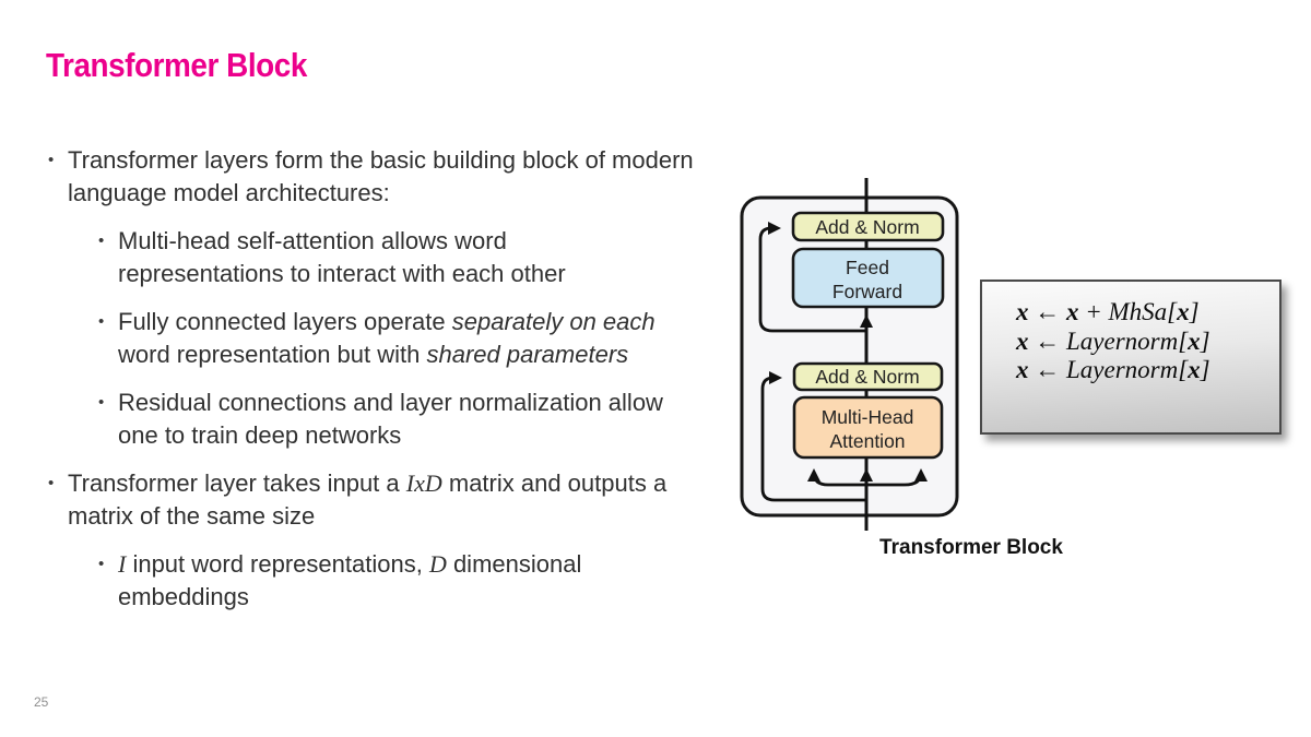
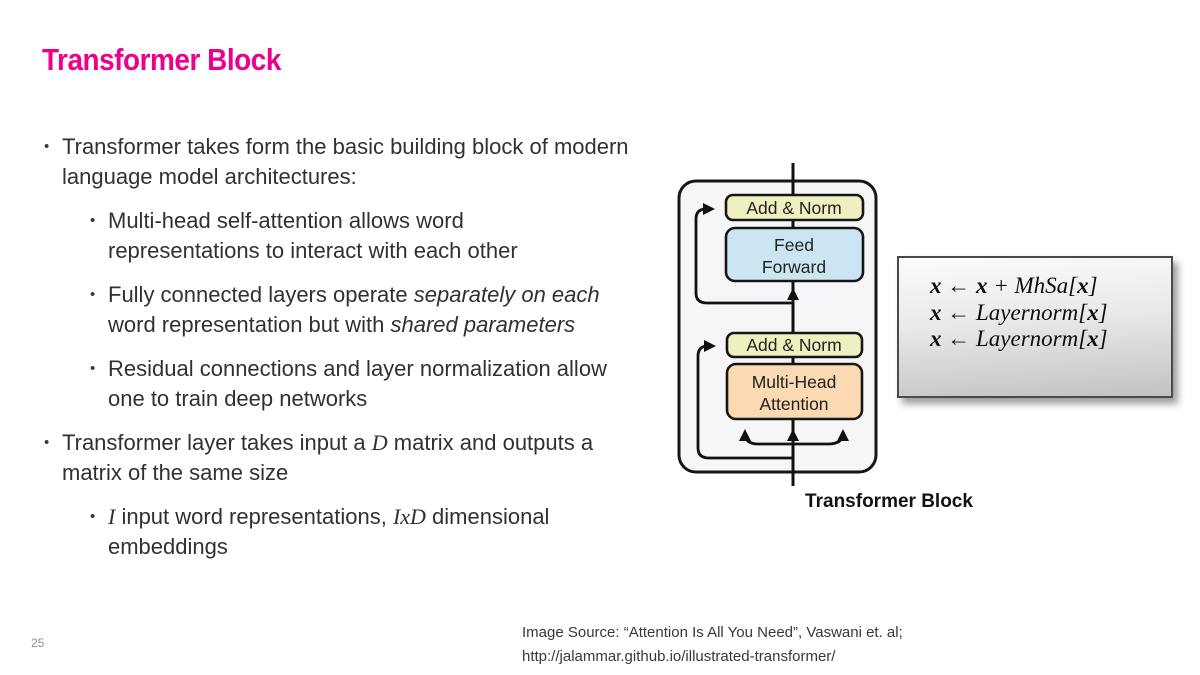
  Transformer Block
  •
- Transformer layers form the basic building block of modern language model architectures:
+ Transformer takes form the basic building block of modern language model architectures:
  •
  Multi-head self-attention allows word representations to interact with each other
  •
  Fully connected layers operate separately on each word representation but with shared parameters
  •
  Residual connections and layer normalization allow one to train deep networks
  •
- Transformer layer takes input a IxD matrix and outputs a matrix of the same size
+ Transformer layer takes input a D matrix and outputs a matrix of the same size
  •
- I input word representations, D dimensional embeddings
+ I input word representations, IxD dimensional embeddings
  Add & Norm
  Feed
  Forward
  Add & Norm
  Multi-Head
  Attention
  x ← x + MhSa[x]
  x ← Layernorm[x]
  x ← Layernorm[x]
  Transformer Block
+ Image Source: “Attention Is All You Need”, Vaswani et. al;
+ http://jalammar.github.io/illustrated-transformer/
  25
